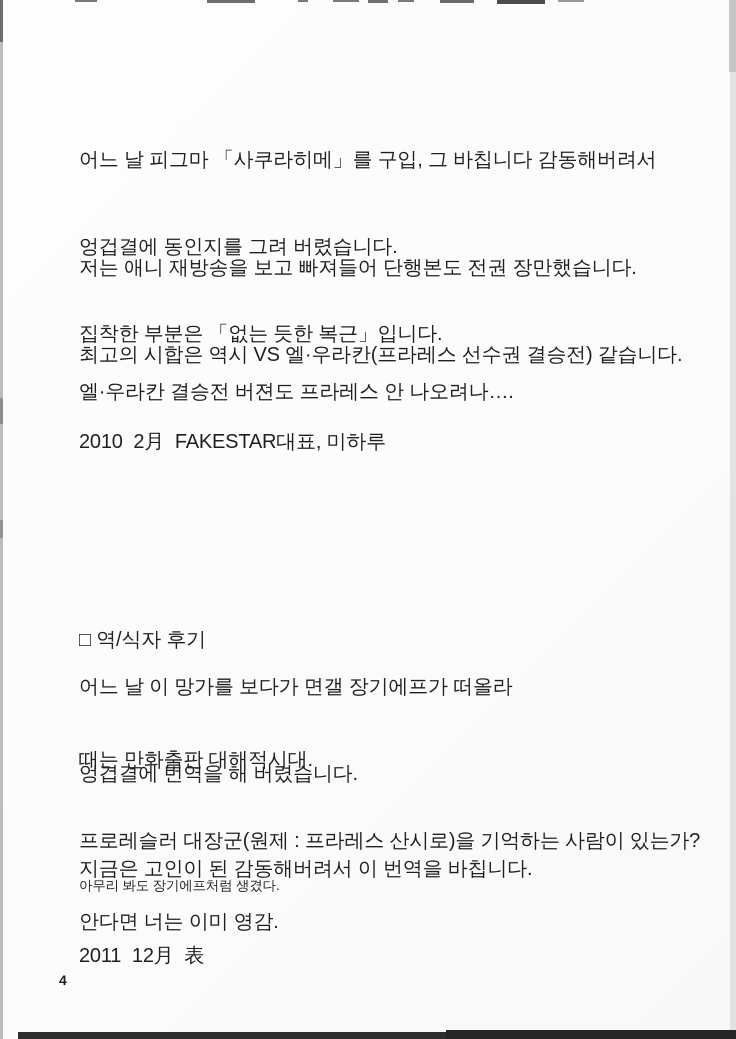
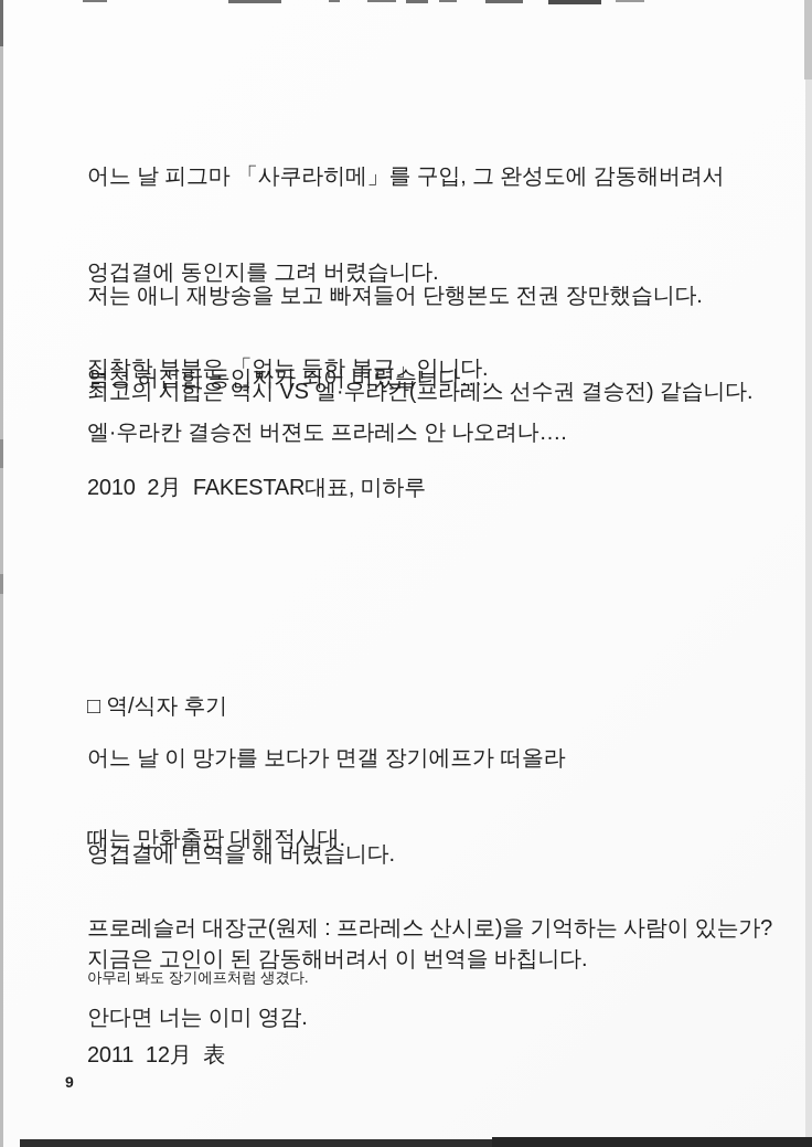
- 어느 날 피그마 「사쿠라히메」를 구입, 그 바칩니다 감동해버려서
+ 어느 날 피그마 「사쿠라히메」를 구입, 그 완성도에 감동해버려서
  엉겁결에 동인지를 그려 버렸습니다.
  집착한 부분은 「없는 듯한 복근」입니다.
  저는 애니 재방송을 보고 빠져들어 단행본도 전권 장만했습니다.
  최고의 시합은 역시 VS 엘·우라칸(프라레스 선수권 결승전) 같습니다.
+ 엄청 허접한 동인지가 되어 버렸습니다….
  엘·우라칸 결승전 버젼도 프라레스 안 나오려나….
  2010 2月 FAKESTAR대표, 미하루
  □ 역/식자 후기
  어느 날 이 망가를 보다가 면갤 장기에프가 떠올라
  엉겁결에 번역을 해 버렸습니다.
  때는 만화출판 대해적시대.
  프로레슬러 대장군(원제 : 프라레스 산시로)을 기억하는 사람이 있는가?
  안다면 너는 이미 영감.
  지금은 고인이 된 감동해버려서 이 번역을 바칩니다.
  아무리 봐도 장기에프처럼 생겼다.
  2011 12月 表
- 4
+ 9
